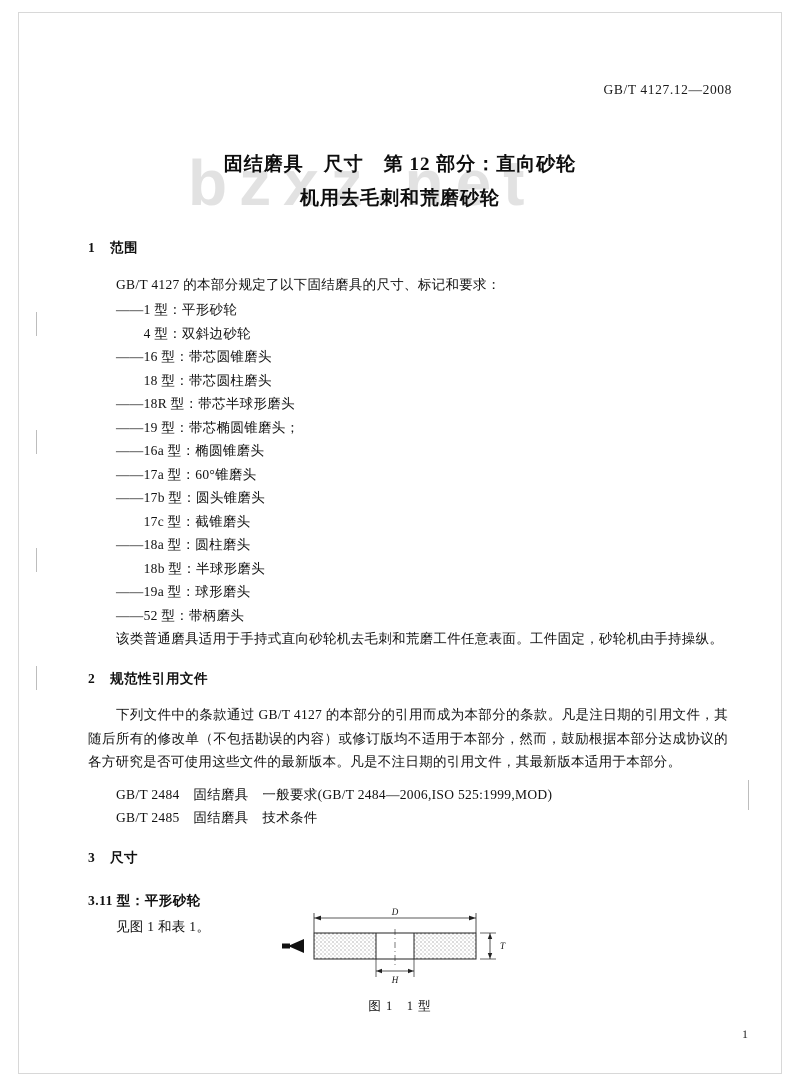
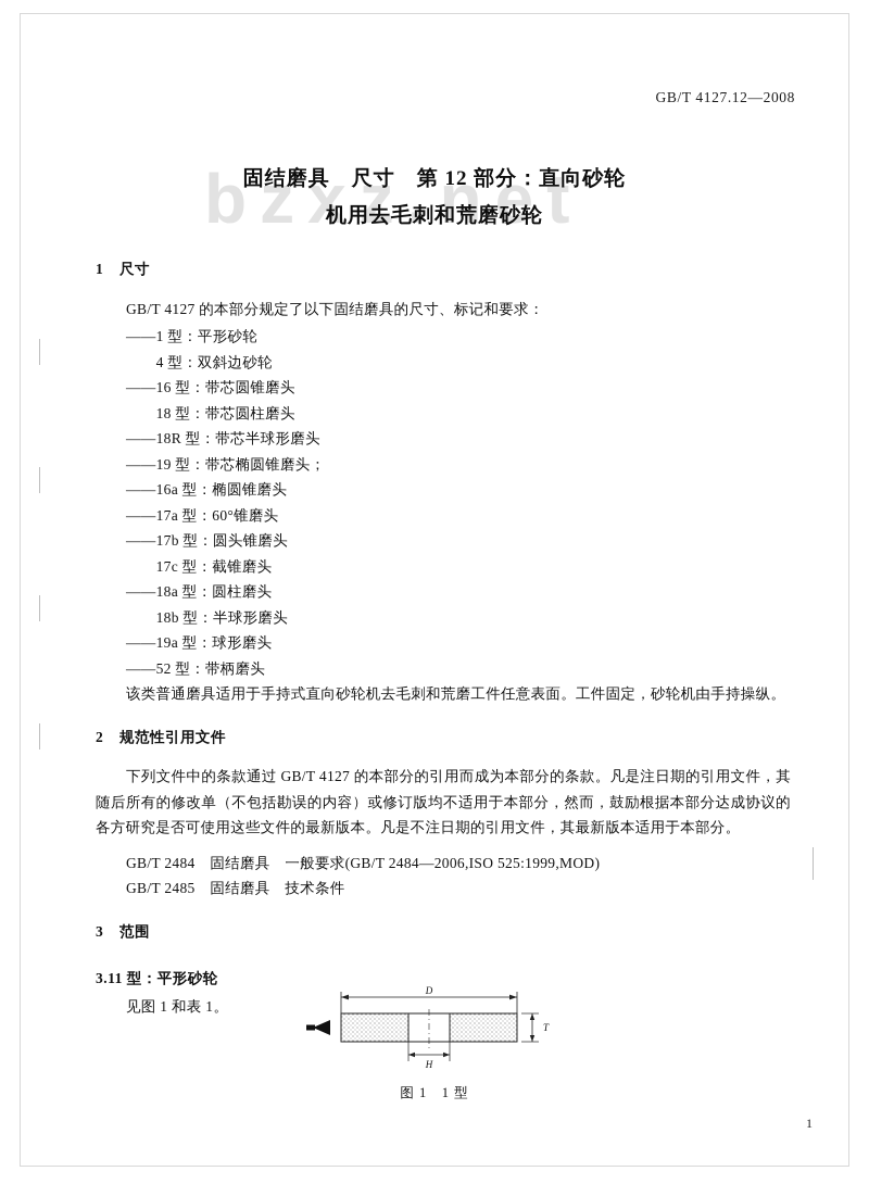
  bzxz.net
  GB/T 4127.12—2008
  固结磨具 尺寸 第 12 部分：直向砂轮
  机用去毛刺和荒磨砂轮
- 1 范围
+ 1 尺寸
  GB/T 4127 的本部分规定了以下固结磨具的尺寸、标记和要求：
  ——1 型：平形砂轮
  4 型：双斜边砂轮
  ——16 型：带芯圆锥磨头
  18 型：带芯圆柱磨头
  ——18R 型：带芯半球形磨头
  ——19 型：带芯椭圆锥磨头；
  ——16a 型：椭圆锥磨头
  ——17a 型：60°锥磨头
  ——17b 型：圆头锥磨头
  17c 型：截锥磨头
  ——18a 型：圆柱磨头
  18b 型：半球形磨头
  ——19a 型：球形磨头
  ——52 型：带柄磨头
  该类普通磨具适用于手持式直向砂轮机去毛刺和荒磨工件任意表面。工件固定，砂轮机由手持操纵。
  2 规范性引用文件
  下列文件中的条款通过 GB/T 4127 的本部分的引用而成为本部分的条款。凡是注日期的引用文件，其随后所有的修改单（不包括勘误的内容）或修订版均不适用于本部分，然而，鼓励根据本部分达成协议的各方研究是否可使用这些文件的最新版本。凡是不注日期的引用文件，其最新版本适用于本部分。
  GB/T 2484 固结磨具 一般要求(GB/T 2484—2006,ISO 525:1999,MOD)
  GB/T 2485 固结磨具 技术条件
- 3 尺寸
+ 3 范围
  3.11 型：平形砂轮
  见图 1 和表 1。
  D
  T
  H
  图 1 1 型
  1
